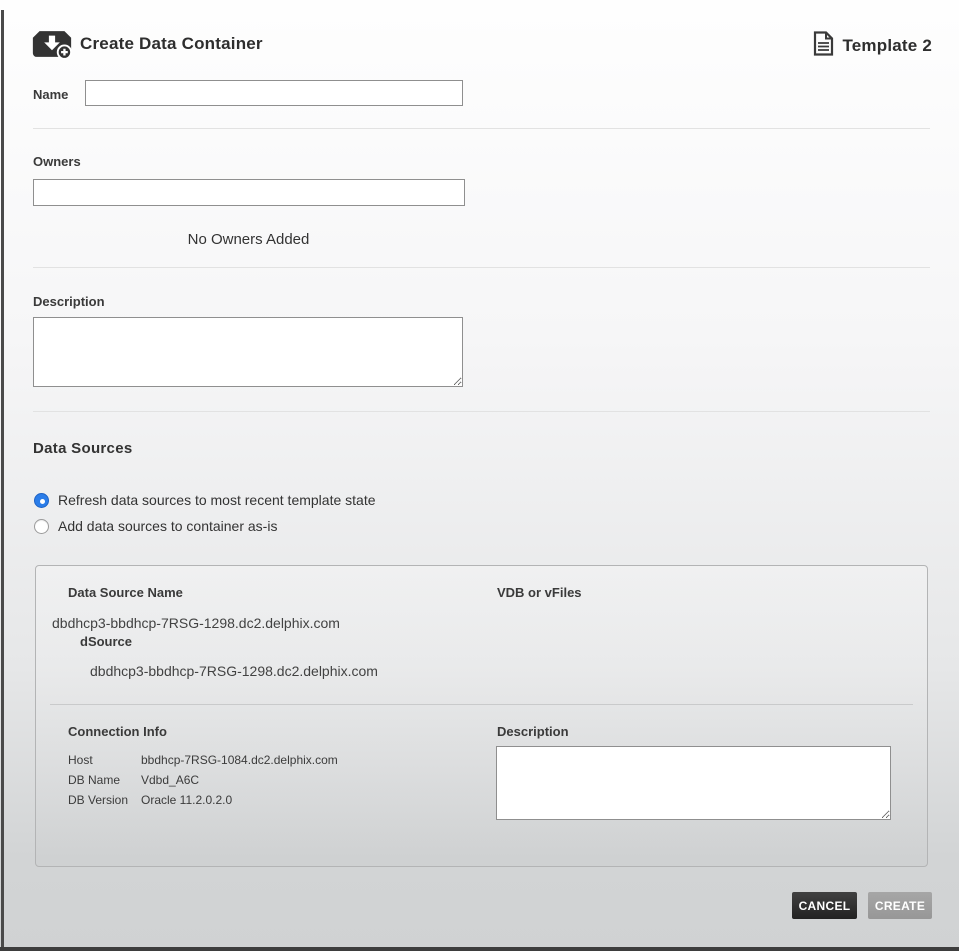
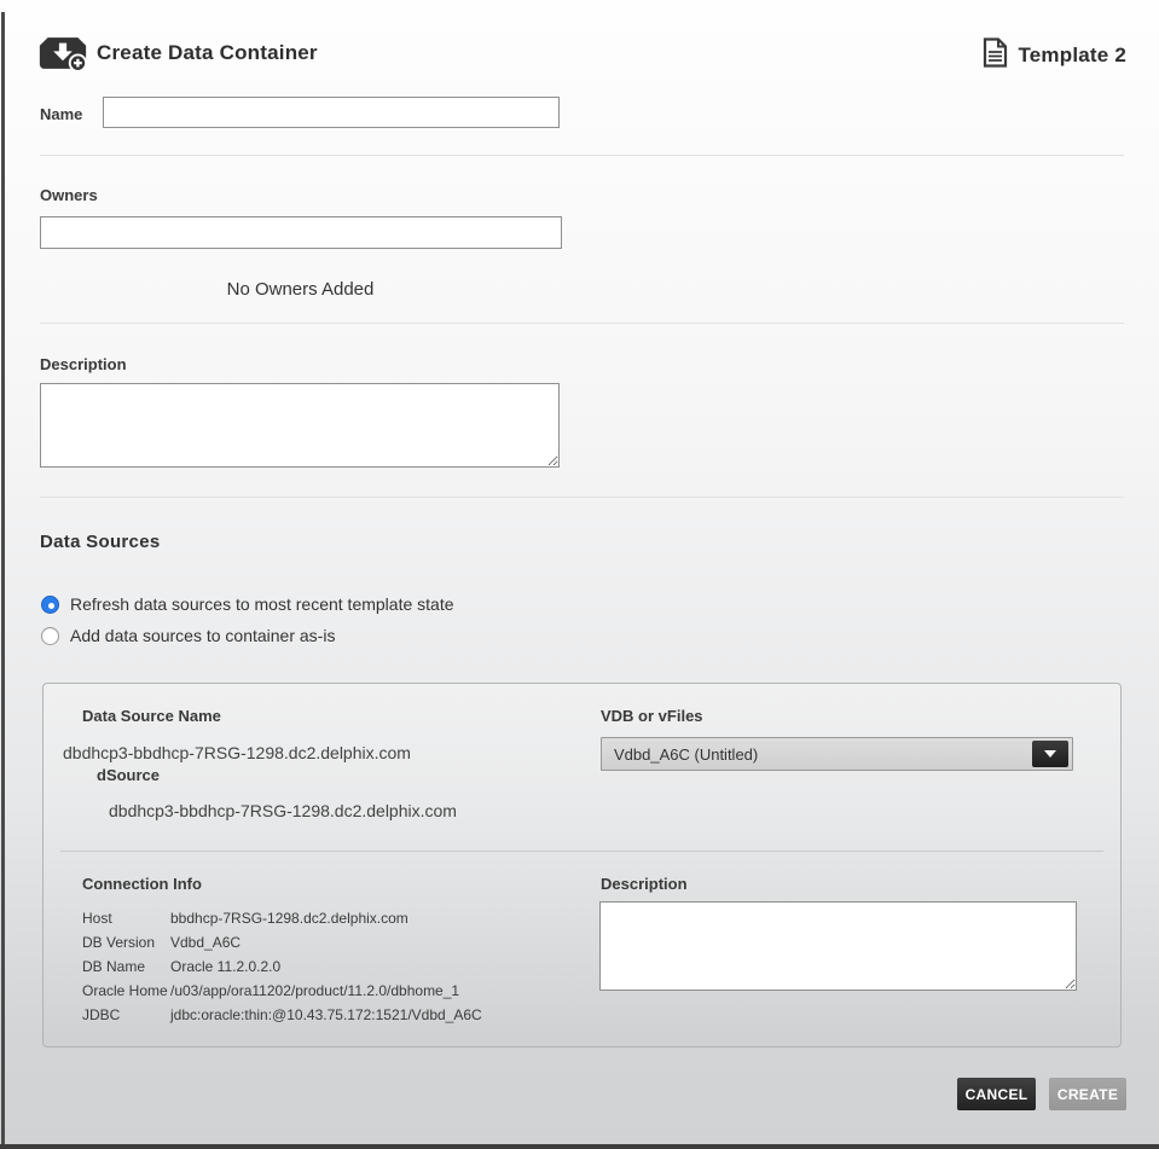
  Create Data Container
  Template 2
  Name
  Owners
  No Owners Added
  Description
  Data Sources
  Refresh data sources to most recent template state
  Add data sources to container as-is
  Data Source Name
  dbdhcp3-bbdhcp-7RSG-1298.dc2.delphix.com
  dSource
  dbdhcp3-bbdhcp-7RSG-1298.dc2.delphix.com
  VDB or vFiles
+ Vdbd_A6C (Untitled)
  Connection Info
  Host
- bbdhcp-7RSG-1084.dc2.delphix.com
+ bbdhcp-7RSG-1298.dc2.delphix.com
- DB Name
+ DB Version
  Vdbd_A6C
- DB Version
+ DB Name
  Oracle 11.2.0.2.0
+ Oracle Home
+ /u03/app/ora11202/product/11.2.0/dbhome_1
+ JDBC
+ jdbc:oracle:thin:@10.43.75.172:1521/Vdbd_A6C
  Description
  CANCEL
  CREATE
